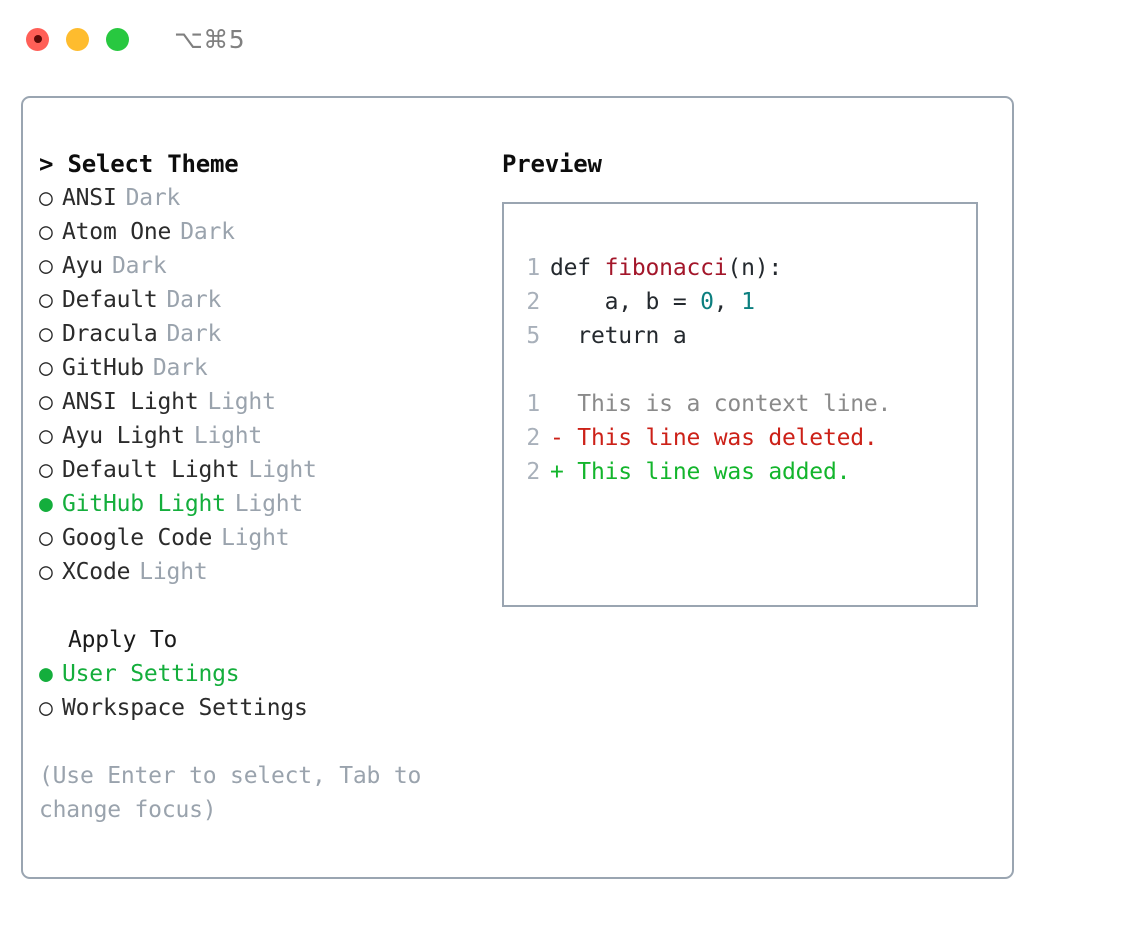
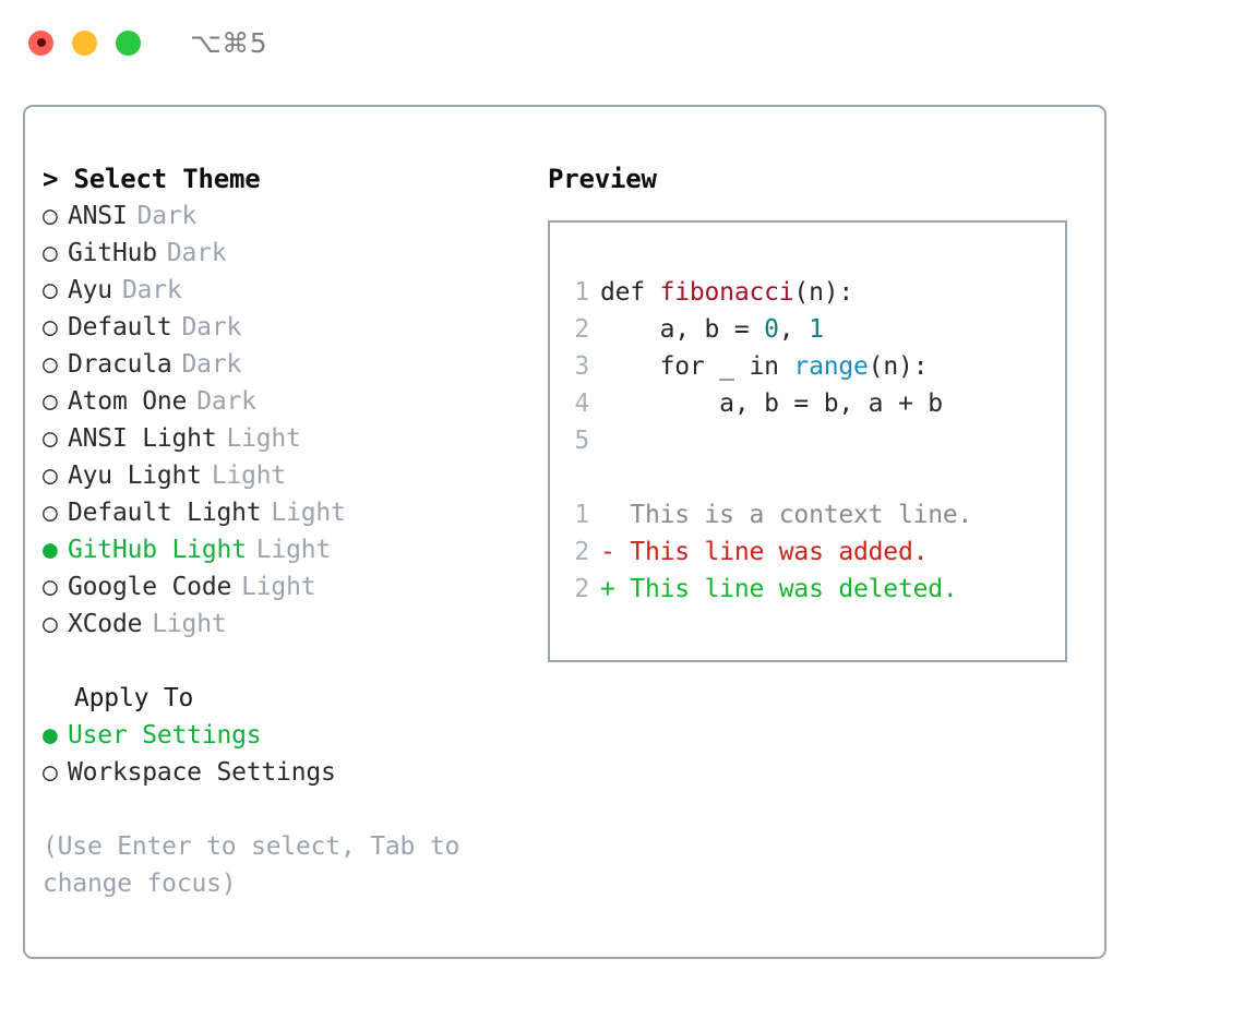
  ⌥⌘5
  > Select Theme
  ○
  ANSI
  Dark
  ○
- Atom One
+ GitHub
  Dark
  ○
  Ayu
  Dark
  ○
  Default
  Dark
  ○
  Dracula
  Dark
  ○
- GitHub
+ Atom One
  Dark
  ○
  ANSI Light
  Light
  ○
  Ayu Light
  Light
  ○
  Default Light
  Light
  ●
  GitHub Light
  Light
  ○
  Google Code
  Light
  ○
  XCode
  Light
  Apply To
  ●
  User Settings
  ○
  Workspace Settings
  (Use Enter to select, Tab to change focus)
  Preview
  1
  def fibonacci(n):
  2
  a, b = 0, 1
+ 3
+ for _ in range(n):
+ 4
+ a, b = b, a + b
  5
- return a
  1
  This is a context line.
  2
  -
- This line was deleted.
+ This line was added.
  2
  +
- This line was added.
+ This line was deleted.
